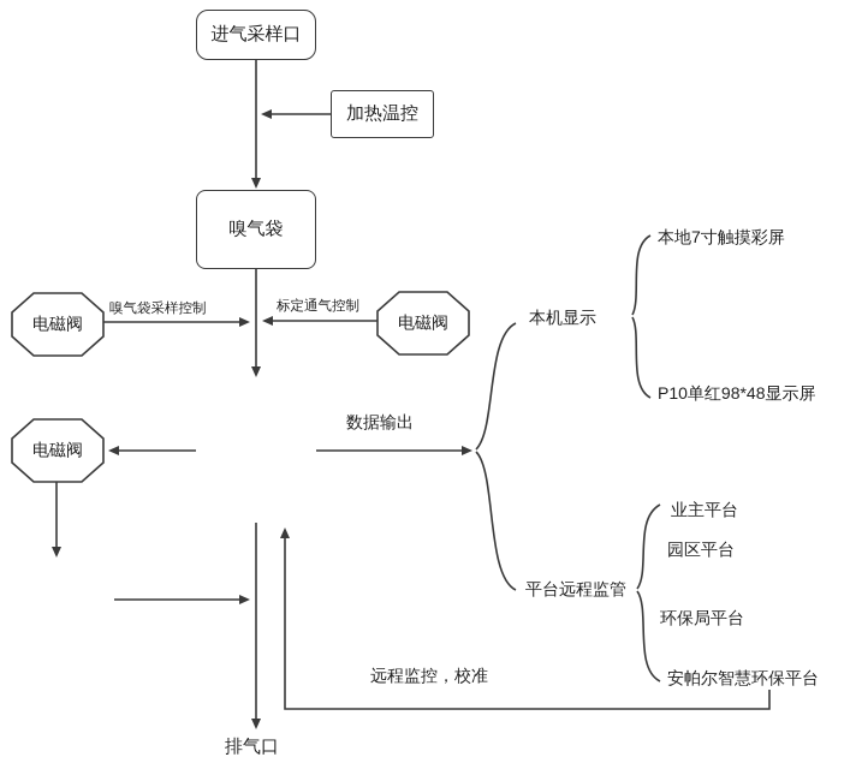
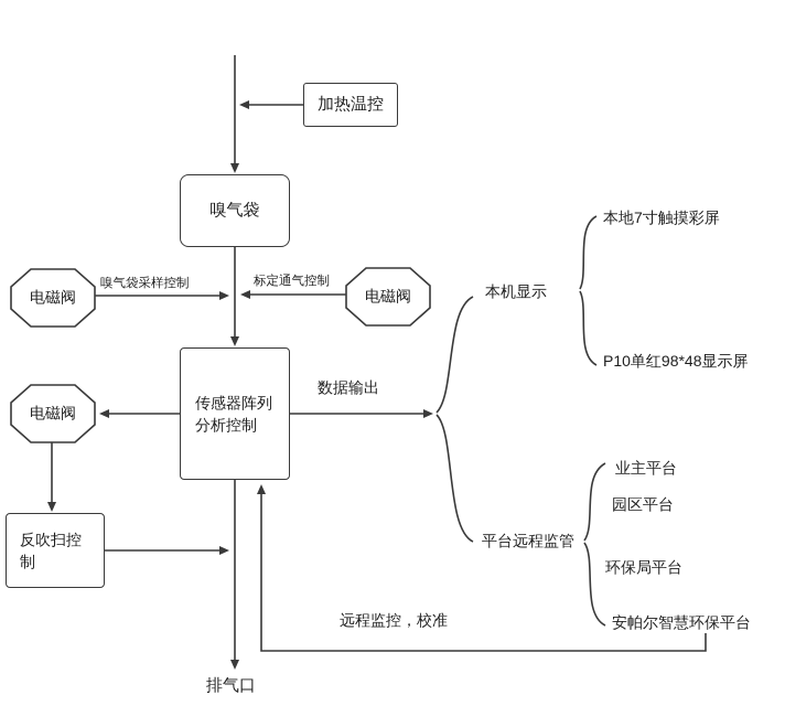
- 进气采样口
  加热温控
  嗅气袋
+ 传感器阵列分析控制
+ 反吹扫控制
  电磁阀
  电磁阀
  电磁阀
  嗅气袋采样控制
  标定通气控制
  数据输出
  远程监控，校准
  本机显示
  平台远程监管
  本地7寸触摸彩屏
  P10单红98*48显示屏
  业主平台
  园区平台
  环保局平台
  安帕尔智慧环保平台
  排气口
